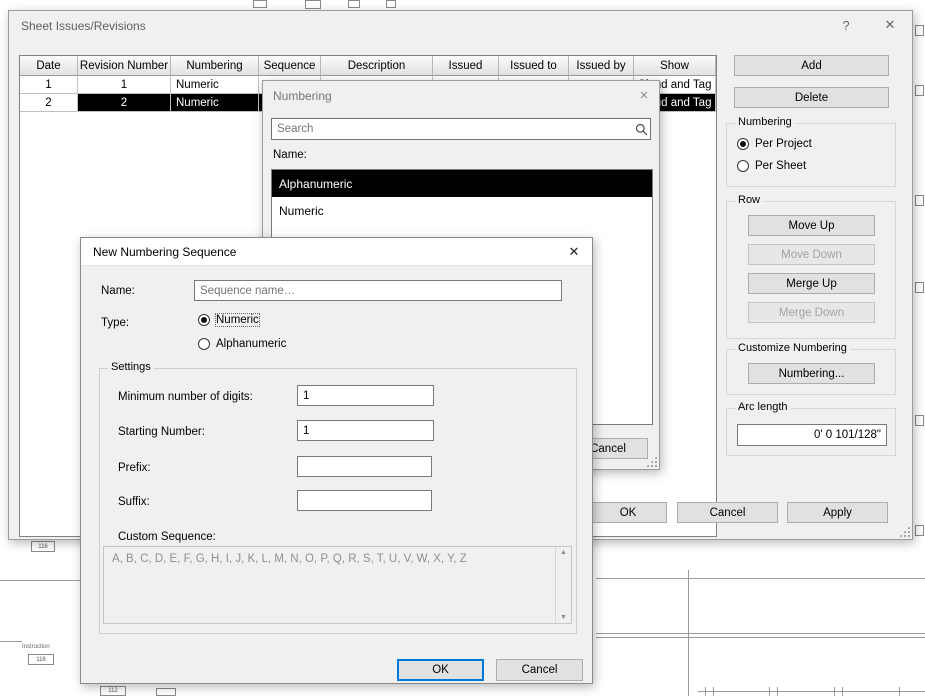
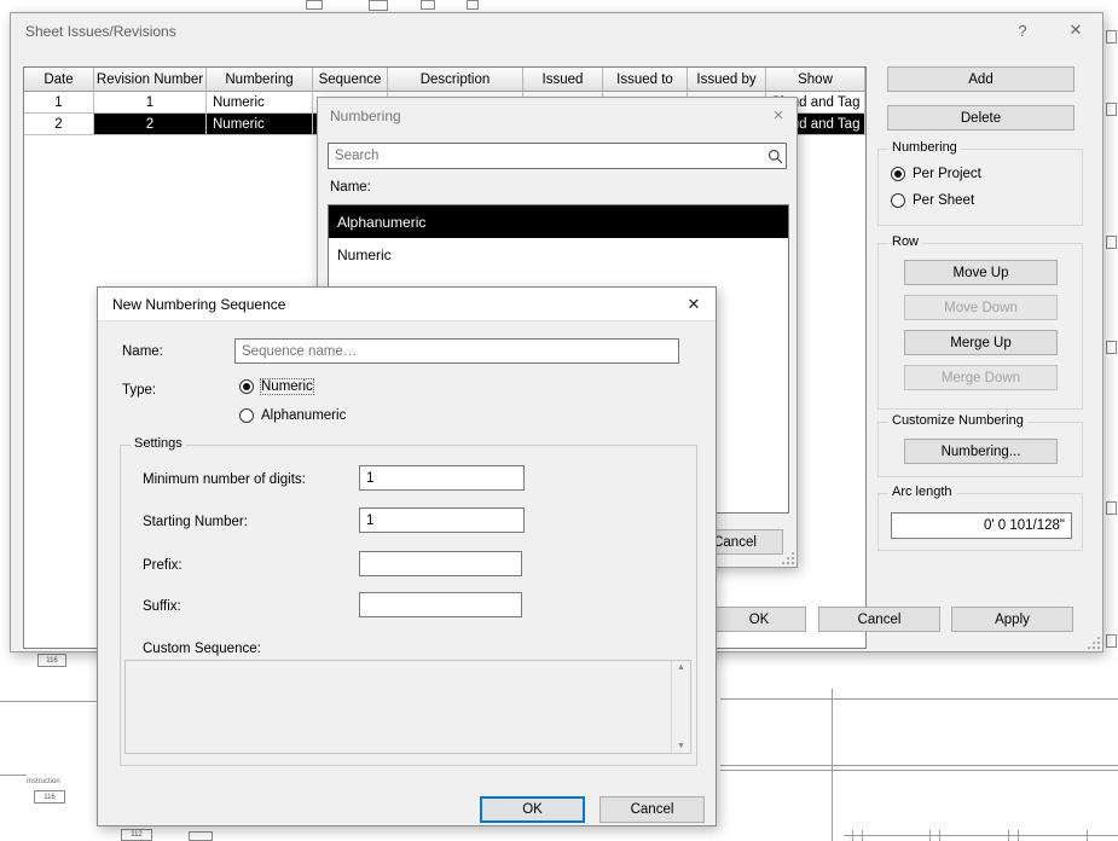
  Sheet Issues/Revisions
  ?
  ✕
  Date
  Revision Number
  Numbering
  Sequence
  Description
  Issued
  Issued to
  Issued by
  Show
  1
  1
  Numeric
  2
  2
  Numeric
  Add
  Delete
  Numbering
  Per Project
  Per Sheet
  Row
  Move Up
  Move Down
  Merge Up
  Merge Down
  Customize Numbering
  Numbering...
  Arc length
  0' 0 101/128"
  OK
  Cancel
  Apply
  Numbering
  ×
  Search
  Name:
  Alphanumeric
  Numeric
  Cancel
  New Numbering Sequence
  ✕
  Name:
  Sequence name…
  Type:
  Numeric
  Alphanumeric
  Settings
  Minimum number of digits:
  1
  Starting Number:
  1
  Prefix:
  Suffix:
  Custom Sequence:
- A, B, C, D, E, F, G, H, I, J, K, L, M, N, O, P, Q, R, S, T, U, V, W, X, Y, Z
  OK
  Cancel
